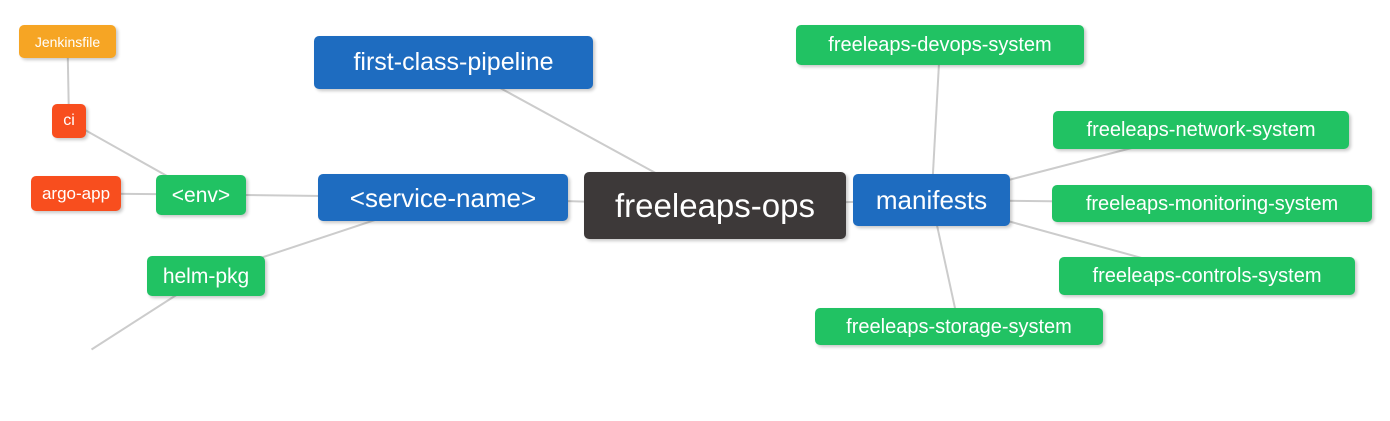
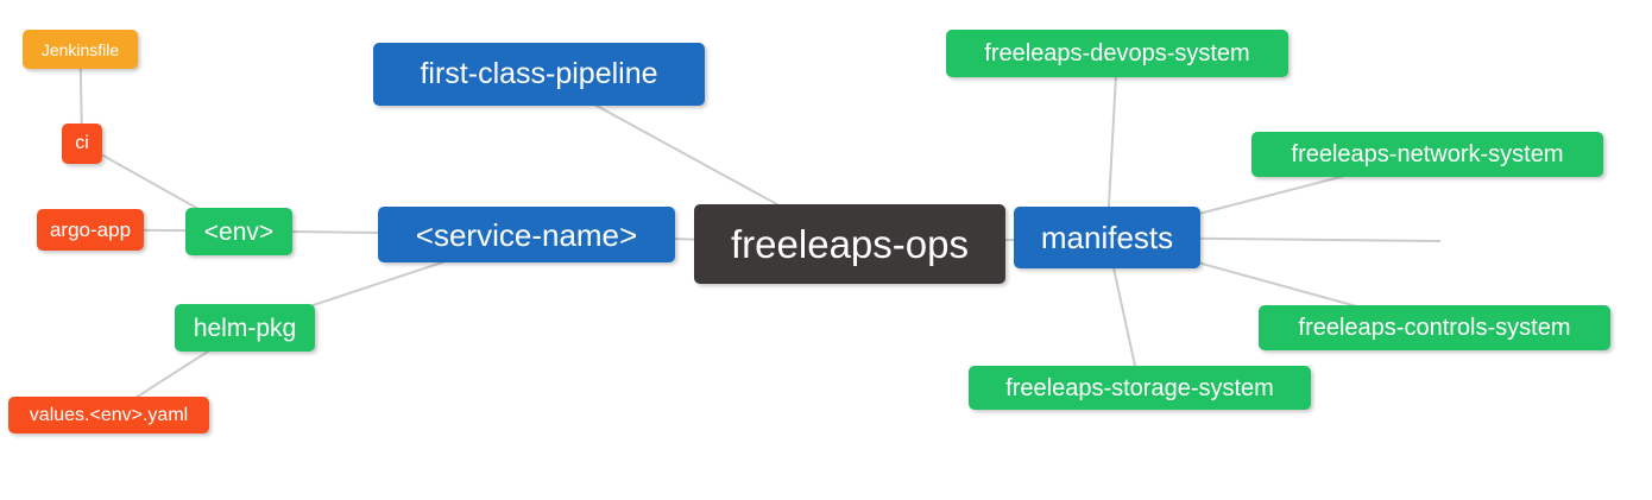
  Jenkinsfile
  ci
  argo-app
  <env>
  helm-pkg
+ values.<env>.yaml
  first-class-pipeline
  <service-name>
  freeleaps-ops
  manifests
  freeleaps-devops-system
  freeleaps-network-system
- freeleaps-monitoring-system
  freeleaps-controls-system
  freeleaps-storage-system
